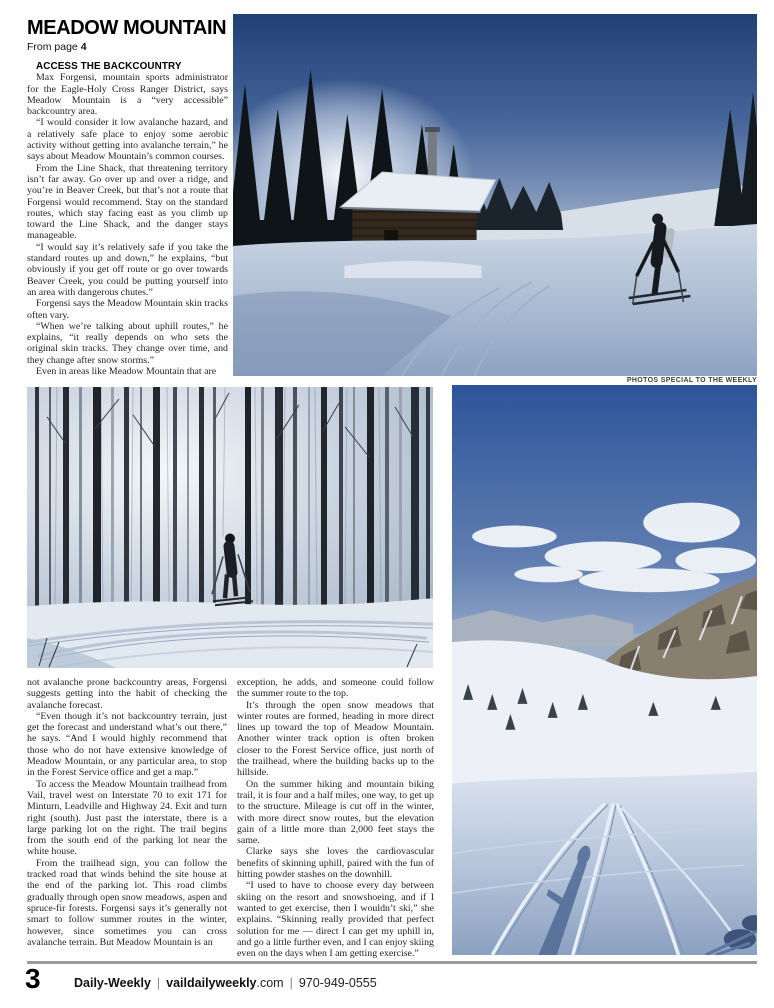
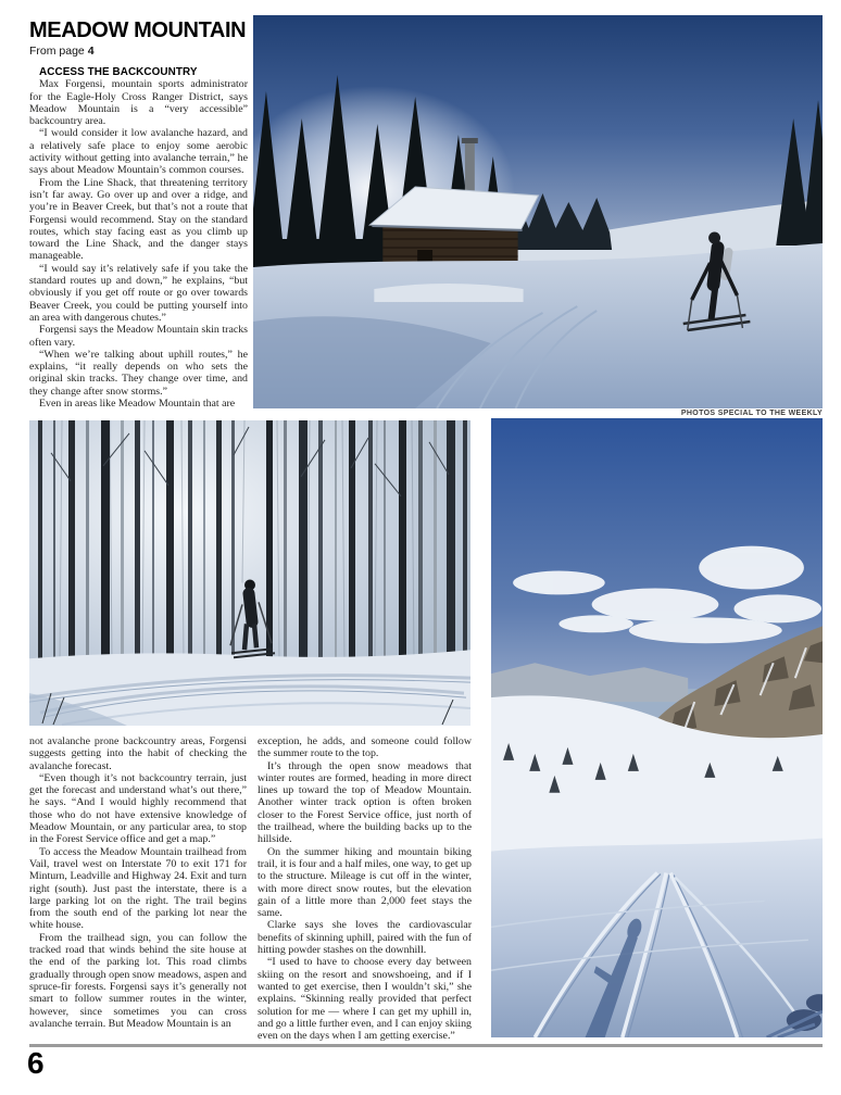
  MEADOW MOUNTAIN
  From page 4
  ACCESS THE BACKCOUNTRY
  Max Forgensi, mountain sports administrator for the Eagle-Holy Cross Ranger District, says Meadow Mountain is a “very accessible” backcountry area.
  “I would consider it low avalanche hazard, and a relatively safe place to enjoy some aerobic activity without getting into avalanche terrain,” he says about Meadow Mountain’s common courses.
  From the Line Shack, that threatening territory isn’t far away. Go over up and over a ridge, and you’re in Beaver Creek, but that’s not a route that Forgensi would recommend. Stay on the standard routes, which stay facing east as you climb up toward the Line Shack, and the danger stays manageable.
  “I would say it’s relatively safe if you take the standard routes up and down,” he explains, “but obviously if you get off route or go over towards Beaver Creek, you could be putting yourself into an area with dangerous chutes.”
  Forgensi says the Meadow Mountain skin tracks often vary.
  “When we’re talking about uphill routes,” he explains, “it really depends on who sets the original skin tracks. They change over time, and they change after snow storms.”
  Even in areas like Meadow Mountain that are
  not avalanche prone backcountry areas, Forgensi suggests getting into the habit of checking the avalanche forecast.
  “Even though it’s not backcountry terrain, just get the forecast and understand what’s out there,” he says. “And I would highly recommend that those who do not have extensive knowledge of Meadow Mountain, or any particular area, to stop in the Forest Service office and get a map.”
  To access the Meadow Mountain trailhead from Vail, travel west on Interstate 70 to exit 171 for Minturn, Leadville and Highway 24. Exit and turn right (south). Just past the interstate, there is a large parking lot on the right. The trail begins from the south end of the parking lot near the white house.
  From the trailhead sign, you can follow the tracked road that winds behind the site house at the end of the parking lot. This road climbs gradually through open snow meadows, aspen and spruce-fir forests. Forgensi says it’s generally not smart to follow summer routes in the winter, however, since sometimes you can cross avalanche terrain. But Meadow Mountain is an
  exception, he adds, and someone could follow the summer route to the top.
  It’s through the open snow meadows that winter routes are formed, heading in more direct lines up toward the top of Meadow Mountain. Another winter track option is often broken closer to the Forest Service office, just north of the trailhead, where the building backs up to the hillside.
  On the summer hiking and mountain biking trail, it is four and a half miles, one way, to get up to the structure. Mileage is cut off in the winter, with more direct snow routes, but the elevation gain of a little more than 2,000 feet stays the same.
  Clarke says she loves the cardiovascular benefits of skinning uphill, paired with the fun of hitting powder stashes on the downhill.
- “I used to have to choose every day between skiing on the resort and snowshoeing, and if I wanted to get exercise, then I wouldn’t ski,” she explains. “Skinning really provided that perfect solution for me — direct I can get my uphill in, and go a little further even, and I can enjoy skiing even on the days when I am getting exercise.”
+ “I used to have to choose every day between skiing on the resort and snowshoeing, and if I wanted to get exercise, then I wouldn’t ski,” she explains. “Skinning really provided that perfect solution for me — where I can get my uphill in, and go a little further even, and I can enjoy skiing even on the days when I am getting exercise.”
- 3
+ 6
- Daily-Weekly | vaildailyweekly.com | 970-949-0555
